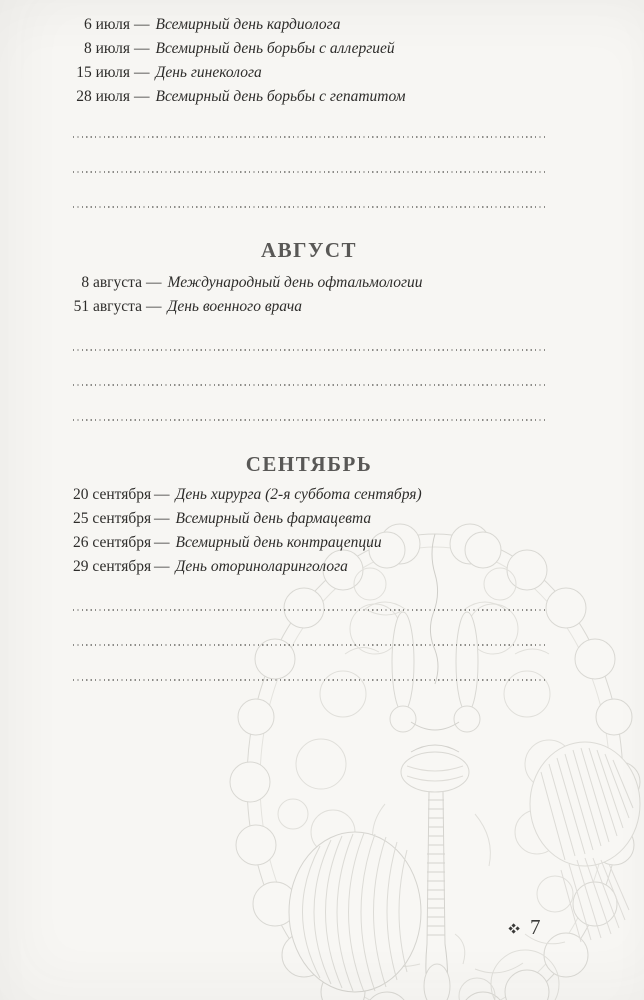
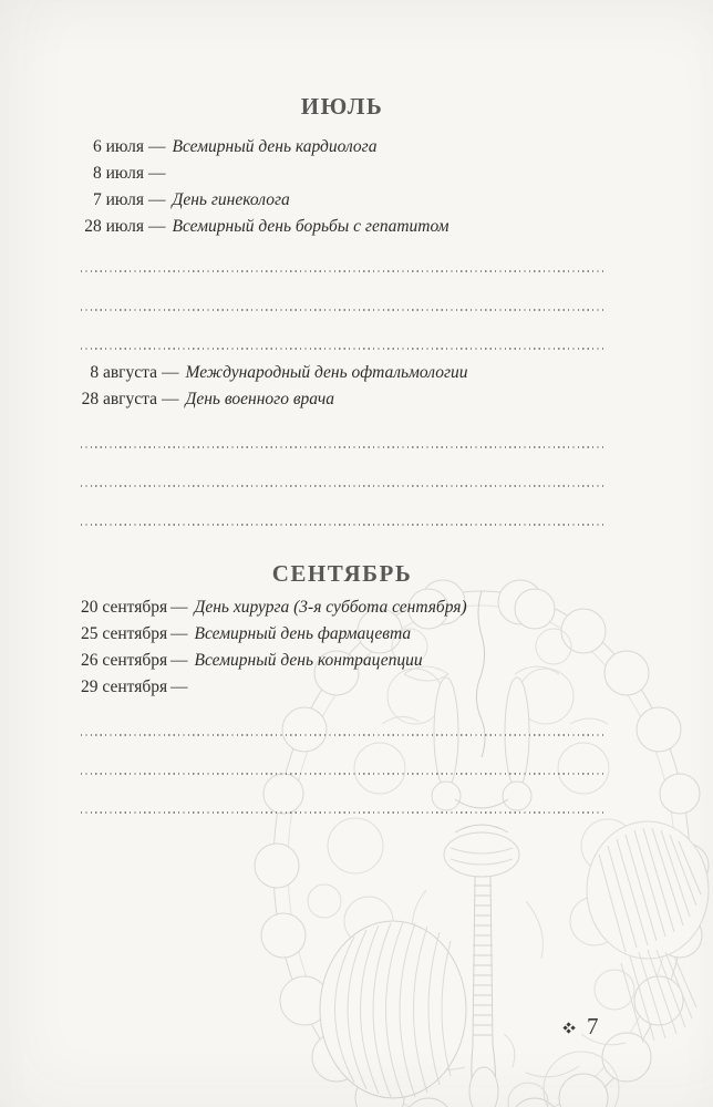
+ ИЮЛЬ
  6 июля
  —
  Всемирный день кардиолога
  8 июля
  —
- Всемирный день борьбы с аллергией
- 15 июля
+ 7 июля
  —
  День гинеколога
  28 июля
  —
  Всемирный день борьбы с гепатитом
- АВГУСТ
  8 августа
  —
  Международный день офтальмологии
- 51 августа
+ 28 августа
  —
  День военного врача
  СЕНТЯБРЬ
  20 сентября
  —
- День хирурга (2-я суббота сентября)
+ День хирурга (3-я суббота сентября)
  25 сентября
  —
  Всемирный день фармацевта
  26 сентября
  —
  Всемирный день контрацепции
  29 сентября
  —
- День оториноларинголога
  7
